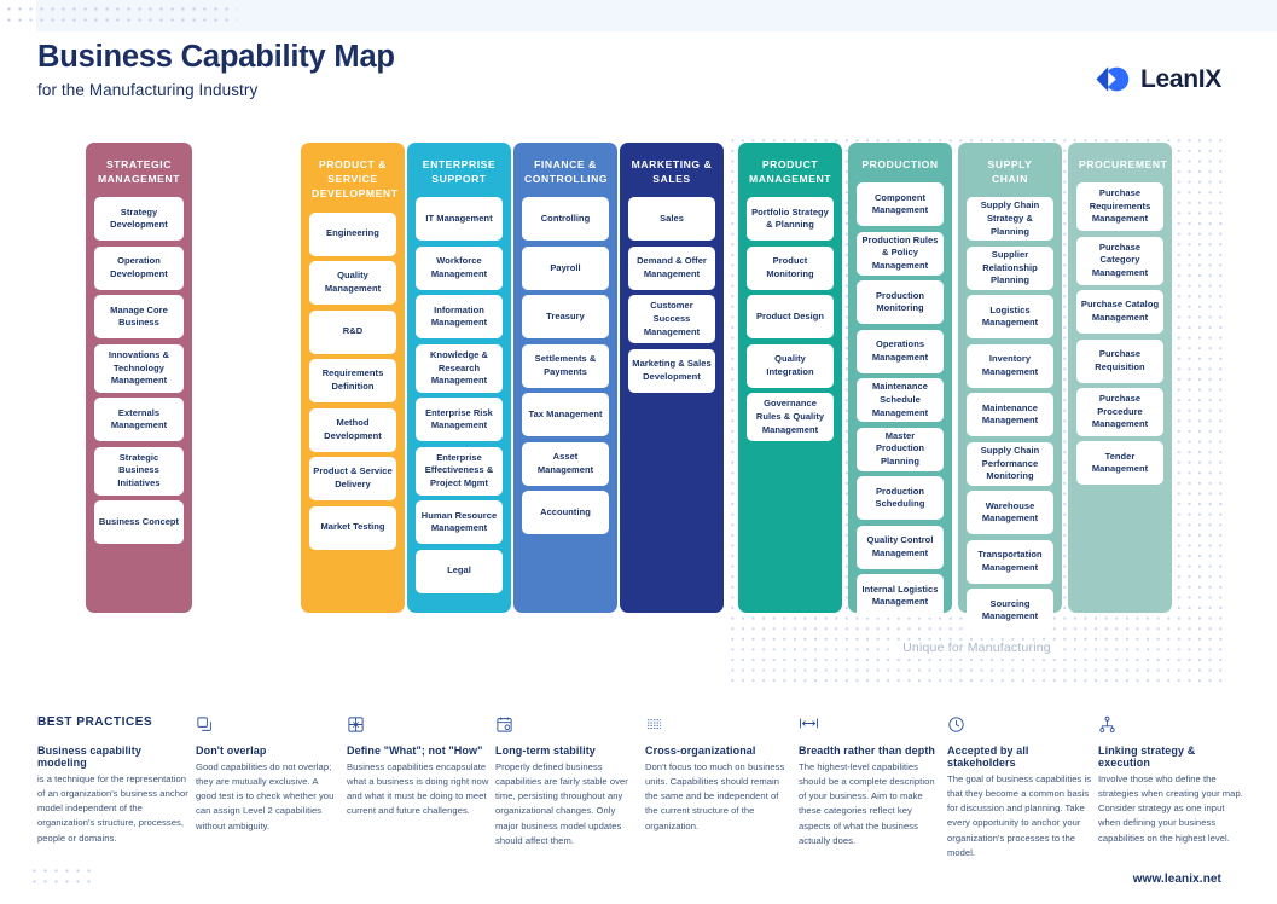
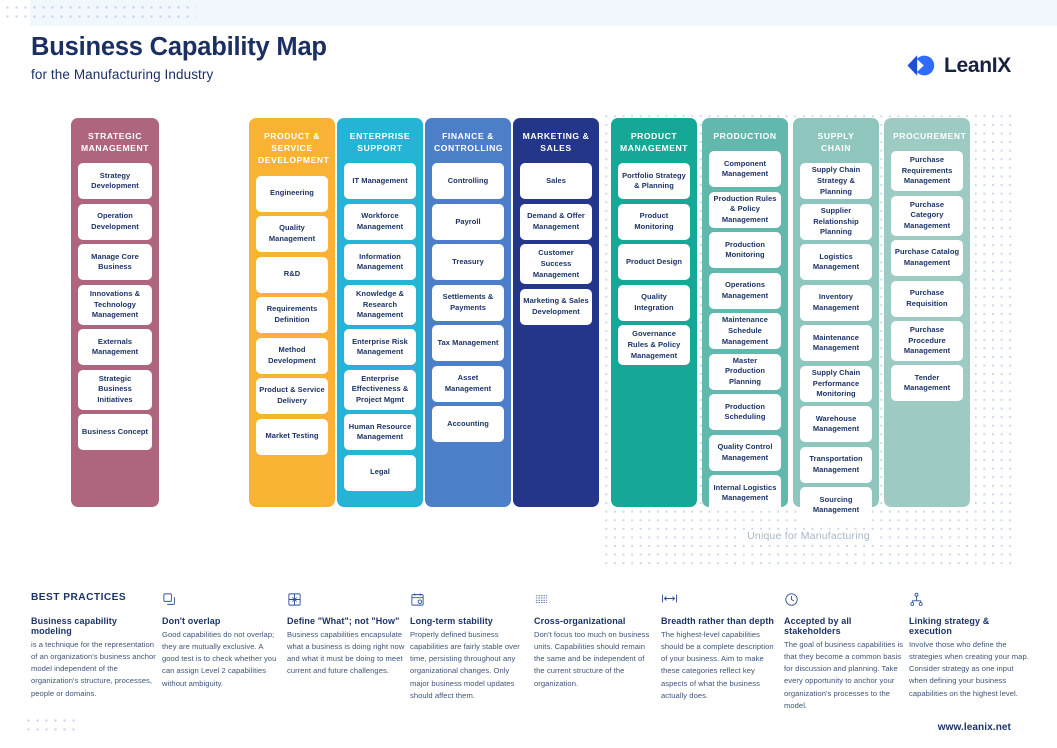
  Business Capability Map
  for the Manufacturing Industry
  LeanIX
  Unique for Manufacturing
  STRATEGIC MANAGEMENT
  Strategy Development
  Operation Development
  Manage Core Business
  Innovations & Technology Management
  Externals Management
  Strategic Business Initiatives
  Business Concept
  PRODUCT & SERVICE DEVELOPMENT
  Engineering
  Quality Management
  R&D
  Requirements Definition
  Method Development
  Product & Service Delivery
  Market Testing
  ENTERPRISE SUPPORT
  IT Management
  Workforce Management
  Information Management
  Knowledge & Research Management
  Enterprise Risk Management
  Enterprise Effectiveness & Project Mgmt
  Human Resource Management
  Legal
  FINANCE & CONTROLLING
  Controlling
  Payroll
  Treasury
  Settlements & Payments
  Tax Management
  Asset Management
  Accounting
  MARKETING & SALES
  Sales
  Demand & Offer Management
  Customer Success Management
  Marketing & Sales Development
  PRODUCT MANAGEMENT
  Portfolio Strategy & Planning
  Product Monitoring
  Product Design
  Quality Integration
- Governance Rules & Quality Management
+ Governance Rules & Policy Management
  PRODUCTION
  Component Management
  Production Rules & Policy Management
  Production Monitoring
  Operations Management
  Maintenance Schedule Management
  Master Production Planning
  Production Scheduling
  Quality Control Management
  Internal Logistics Management
  SUPPLY CHAIN
  Supply Chain Strategy & Planning
  Supplier Relationship Planning
  Logistics Management
  Inventory Management
  Maintenance Management
  Supply Chain Performance Monitoring
  Warehouse Management
  Transportation Management
  Sourcing Management
  PROCUREMENT
  Purchase Requirements Management
  Purchase Category Management
  Purchase Catalog Management
  Purchase Requisition
  Purchase Procedure Management
  Tender Management
  BEST PRACTICES
  Business capability modeling
  is a technique for the representation of an organization's business anchor model independent of the organization's structure, processes, people or domains.
  Don't overlap
  Good capabilities do not overlap; they are mutually exclusive. A good test is to check whether you can assign Level 2 capabilities without ambiguity.
  Define "What"; not "How"
  Business capabilities encapsulate what a business is doing right now and what it must be doing to meet current and future challenges.
  Long-term stability
  Properly defined business capabilities are fairly stable over time, persisting throughout any organizational changes. Only major business model updates should affect them.
  Cross-organizational
  Don't focus too much on business units. Capabilities should remain the same and be independent of the current structure of the organization.
  Breadth rather than depth
  The highest-level capabilities should be a complete description of your business. Aim to make these categories reflect key aspects of what the business actually does.
  Accepted by all stakeholders
  The goal of business capabilities is that they become a common basis for discussion and planning. Take every opportunity to anchor your organization's processes to the model.
  Linking strategy & execution
  Involve those who define the strategies when creating your map. Consider strategy as one input when defining your business capabilities on the highest level.
  www.leanix.net
